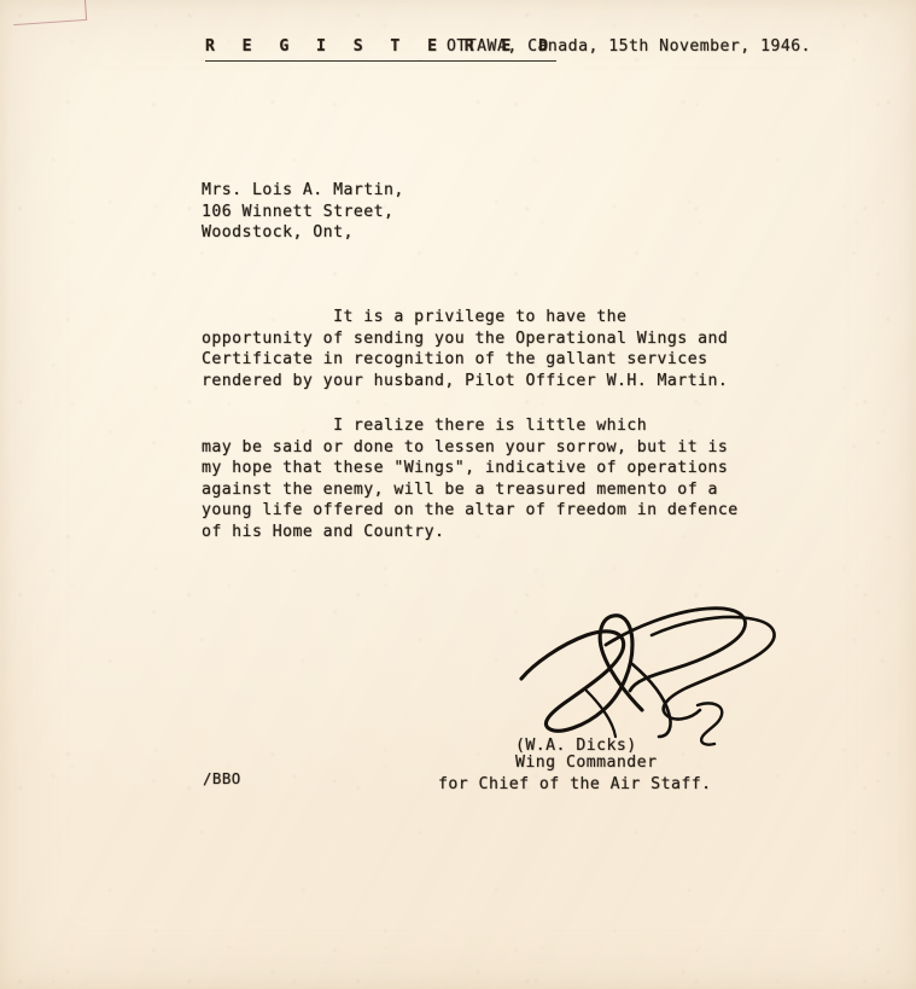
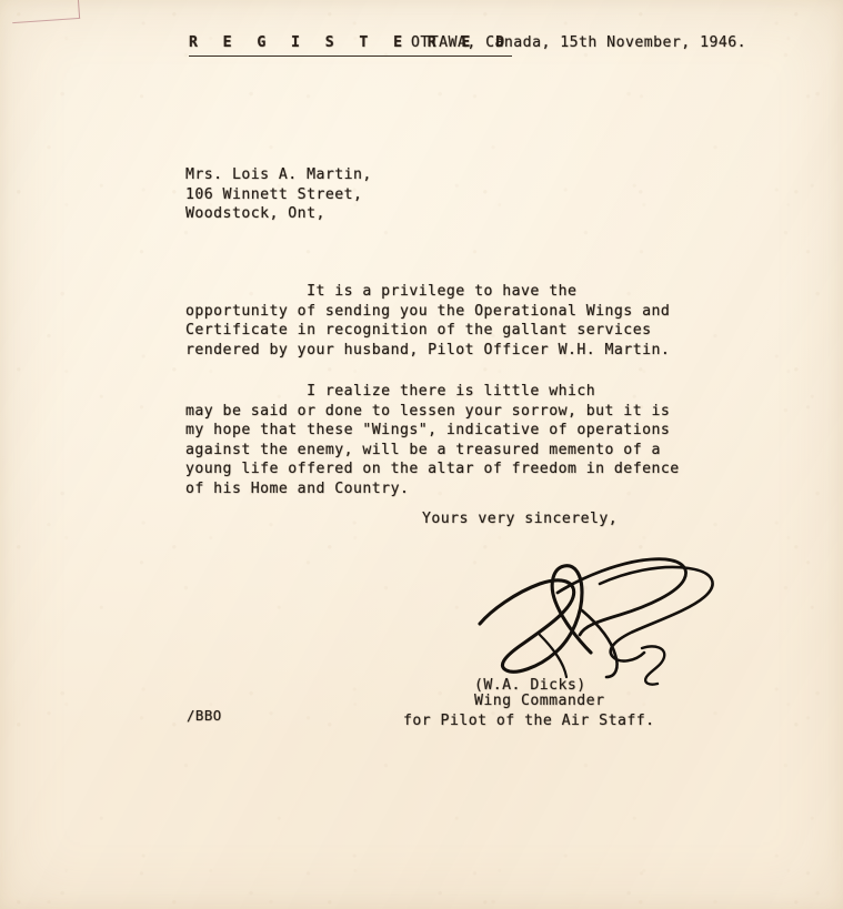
  R E G I S T E R E D
  OTTAWA, Canada, 15th November, 1946.
  Mrs. Lois A. Martin,
  106 Winnett Street,
  Woodstock, Ont,
  It is a privilege to have the
  opportunity of sending you the Operational Wings and
  Certificate in recognition of the gallant services
  rendered by your husband, Pilot Officer W.H. Martin.
  I realize there is little which
  may be said or done to lessen your sorrow, but it is
  my hope that these "Wings", indicative of operations
  against the enemy, will be a treasured memento of a
  young life offered on the altar of freedom in defence
  of his Home and Country.
+ Yours very sincerely,
  (W.A. Dicks)
  Wing Commander
- for Chief of the Air Staff.
+ for Pilot of the Air Staff.
  /BBO
